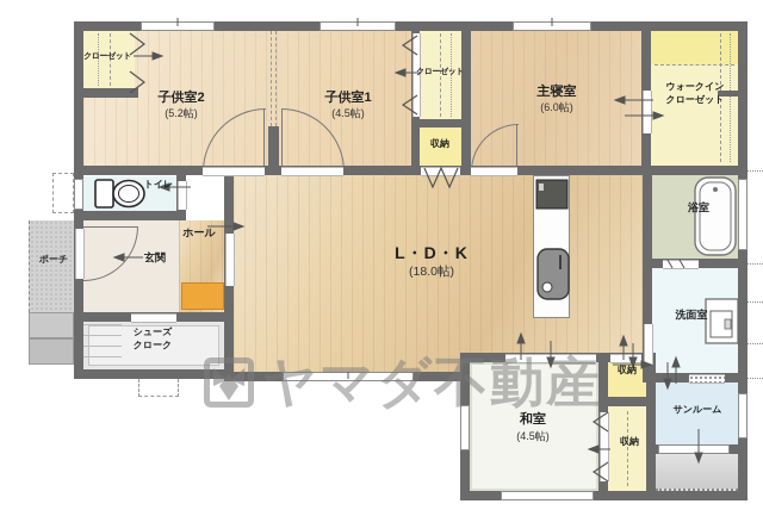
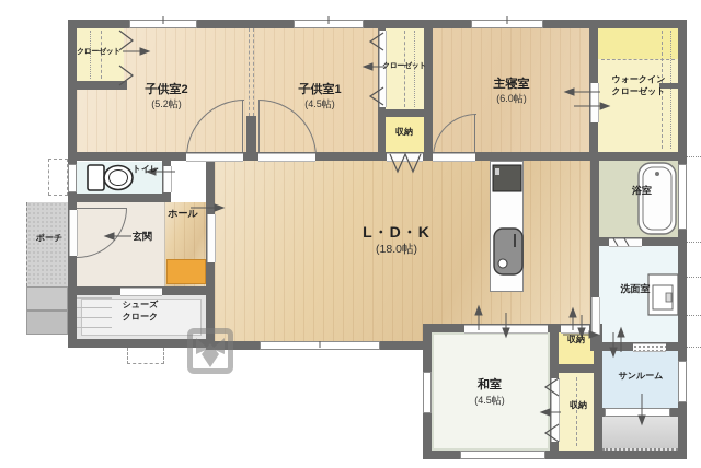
  子供室2
  (5.2帖)
  子供室1
  (4.5帖)
  主寝室
  (6.0帖)
  ウォークイン
  クローゼット
  収納
  L・D・K
  (18.0帖)
  トイレ
  ホール
  玄関
  ポーチ
  シューズ
  クローク
  浴室
  洗面室
  サンルーム
  和室
  (4.5帖)
  収納
  収納
- ヤマダ不動産
